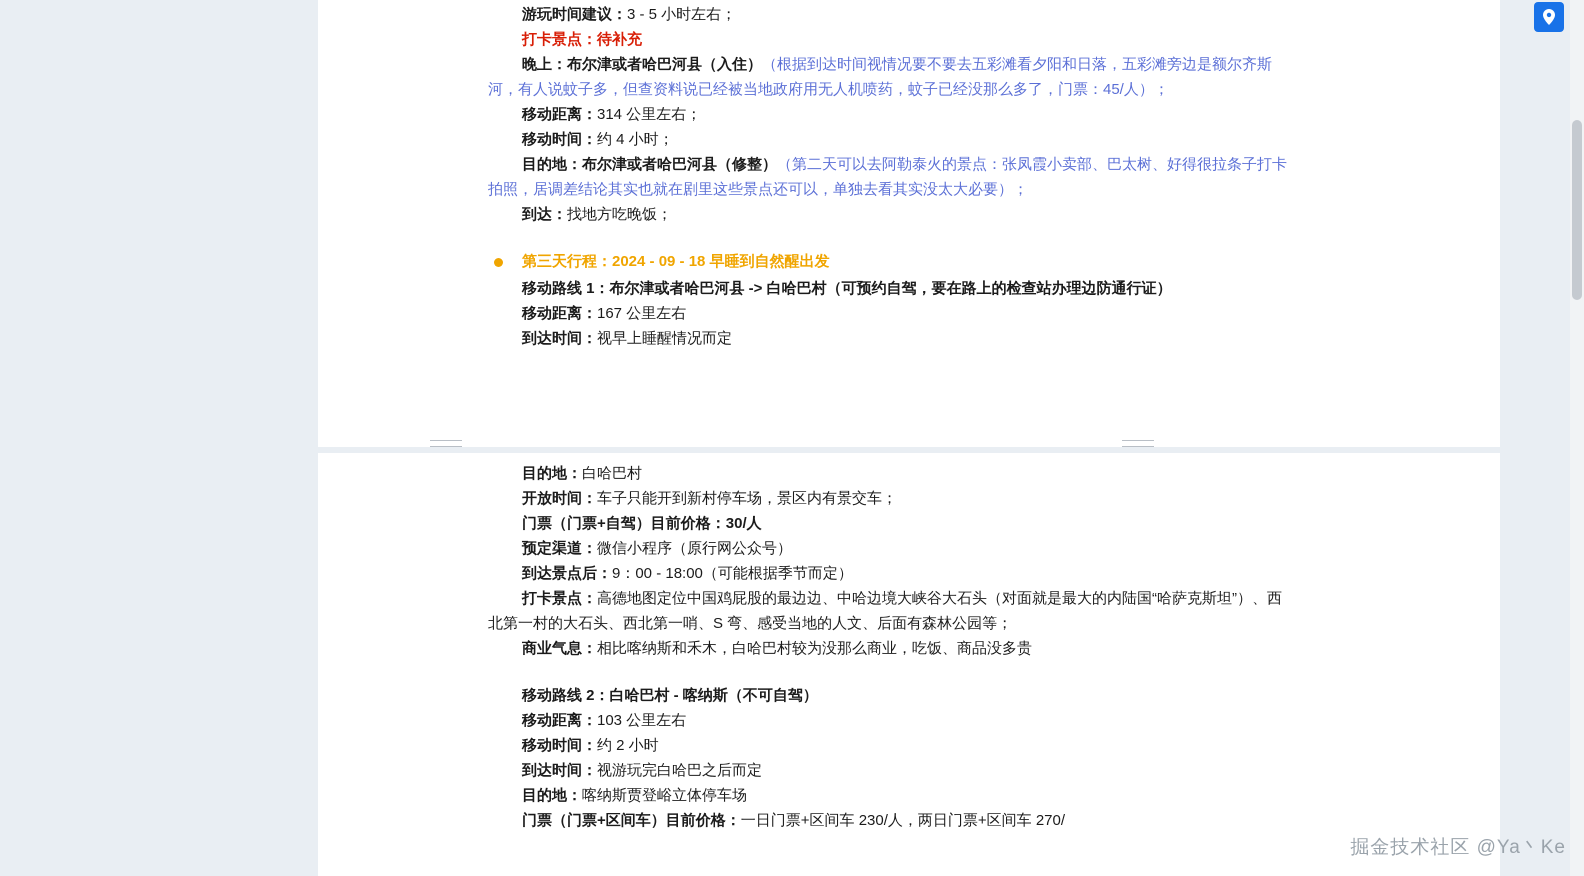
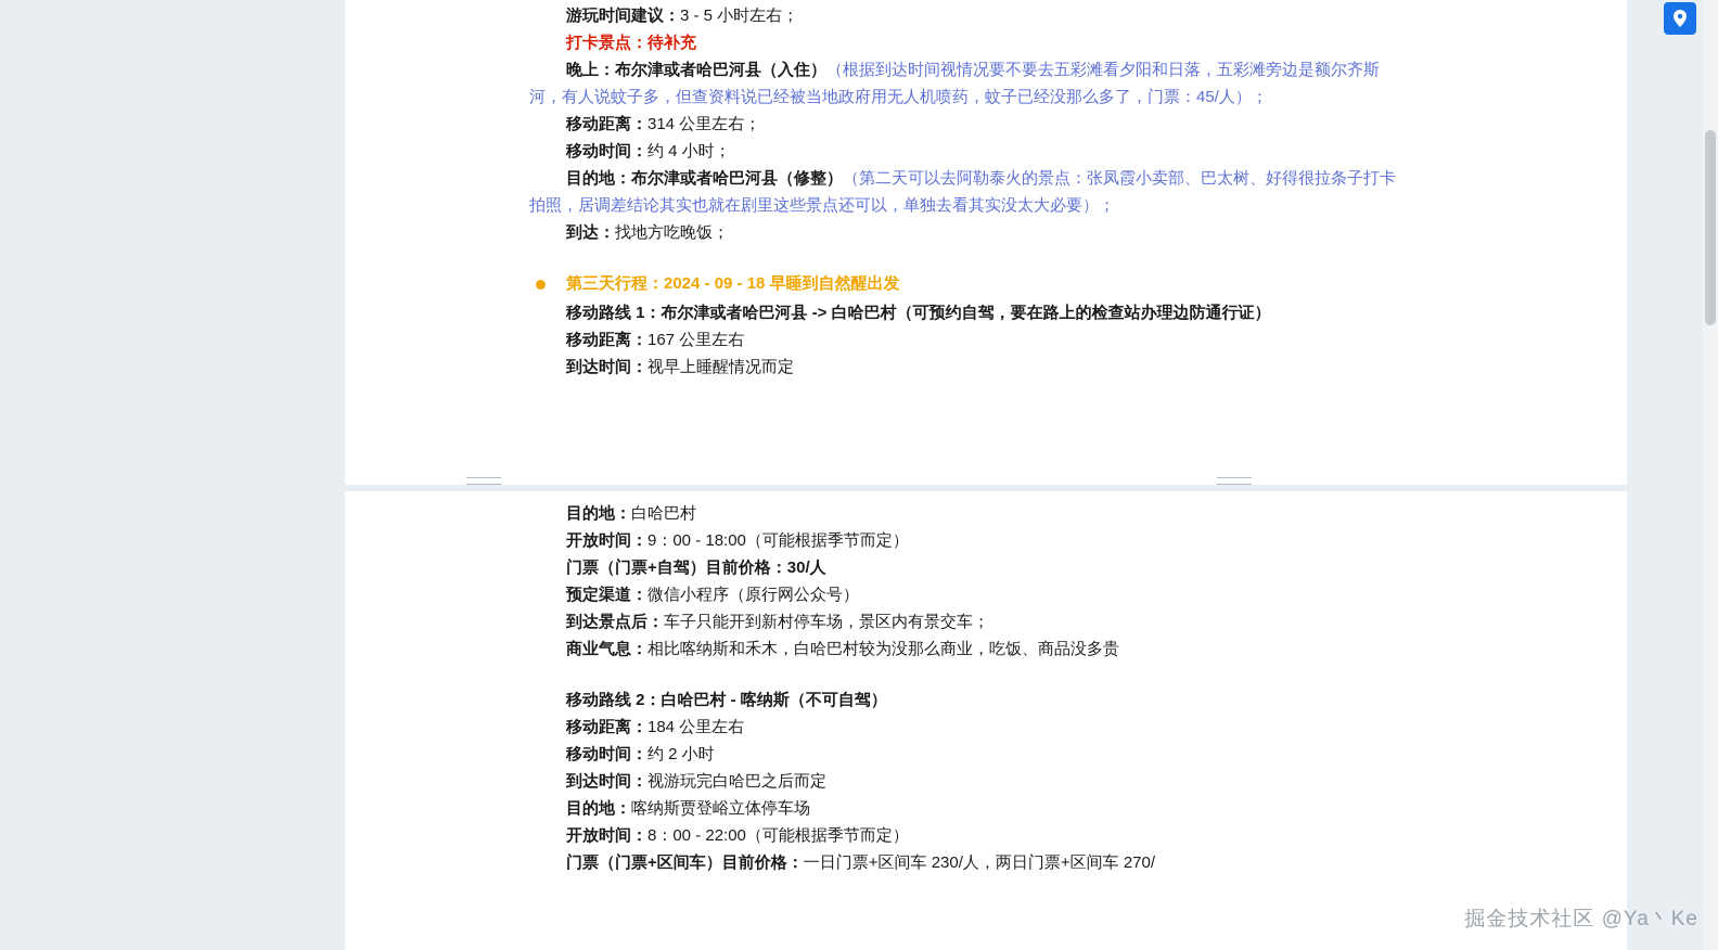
  游玩时间建议：3 - 5 小时左右；
  打卡景点：待补充
  晚上：布尔津或者哈巴河县（入住）（根据到达时间视情况要不要去五彩滩看夕阳和日落，五彩滩旁边是额尔齐斯河，有人说蚊子多，但查资料说已经被当地政府用无人机喷药，蚊子已经没那么多了，门票：45/人）；
  移动距离：314 公里左右；
  移动时间：约 4 小时；
  目的地：布尔津或者哈巴河县（修整）（第二天可以去阿勒泰火的景点：张凤霞小卖部、巴太树、好得很拉条子打卡拍照，居调差结论其实也就在剧里这些景点还可以，单独去看其实没太大必要）；
  到达：找地方吃晚饭；
  第三天行程：2024 - 09 - 18 早睡到自然醒出发
  移动路线 1：布尔津或者哈巴河县 -> 白哈巴村（可预约自驾，要在路上的检查站办理边防通行证）
  移动距离：167 公里左右
  到达时间：视早上睡醒情况而定
  目的地：白哈巴村
- 开放时间：车子只能开到新村停车场，景区内有景交车；
+ 开放时间：9：00 - 18:00（可能根据季节而定）
  门票（门票+自驾）目前价格：30/人
  预定渠道：微信小程序（原行网公众号）
- 到达景点后：9：00 - 18:00（可能根据季节而定）
+ 到达景点后：车子只能开到新村停车场，景区内有景交车；
- 打卡景点：高德地图定位中国鸡屁股的最边边、中哈边境大峡谷大石头（对面就是最大的内陆国“哈萨克斯坦”）、西北第一村的大石头、西北第一哨、S 弯、感受当地的人文、后面有森林公园等；
  商业气息：相比喀纳斯和禾木，白哈巴村较为没那么商业，吃饭、商品没多贵
  移动路线 2：白哈巴村 - 喀纳斯（不可自驾）
- 移动距离：103 公里左右
+ 移动距离：184 公里左右
  移动时间：约 2 小时
  到达时间：视游玩完白哈巴之后而定
  目的地：喀纳斯贾登峪立体停车场
+ 开放时间：8：00 - 22:00（可能根据季节而定）
  门票（门票+区间车）目前价格：一日门票+区间车 230/人，两日门票+区间车 270/
  掘金技术社区 @Ya丶Ke
